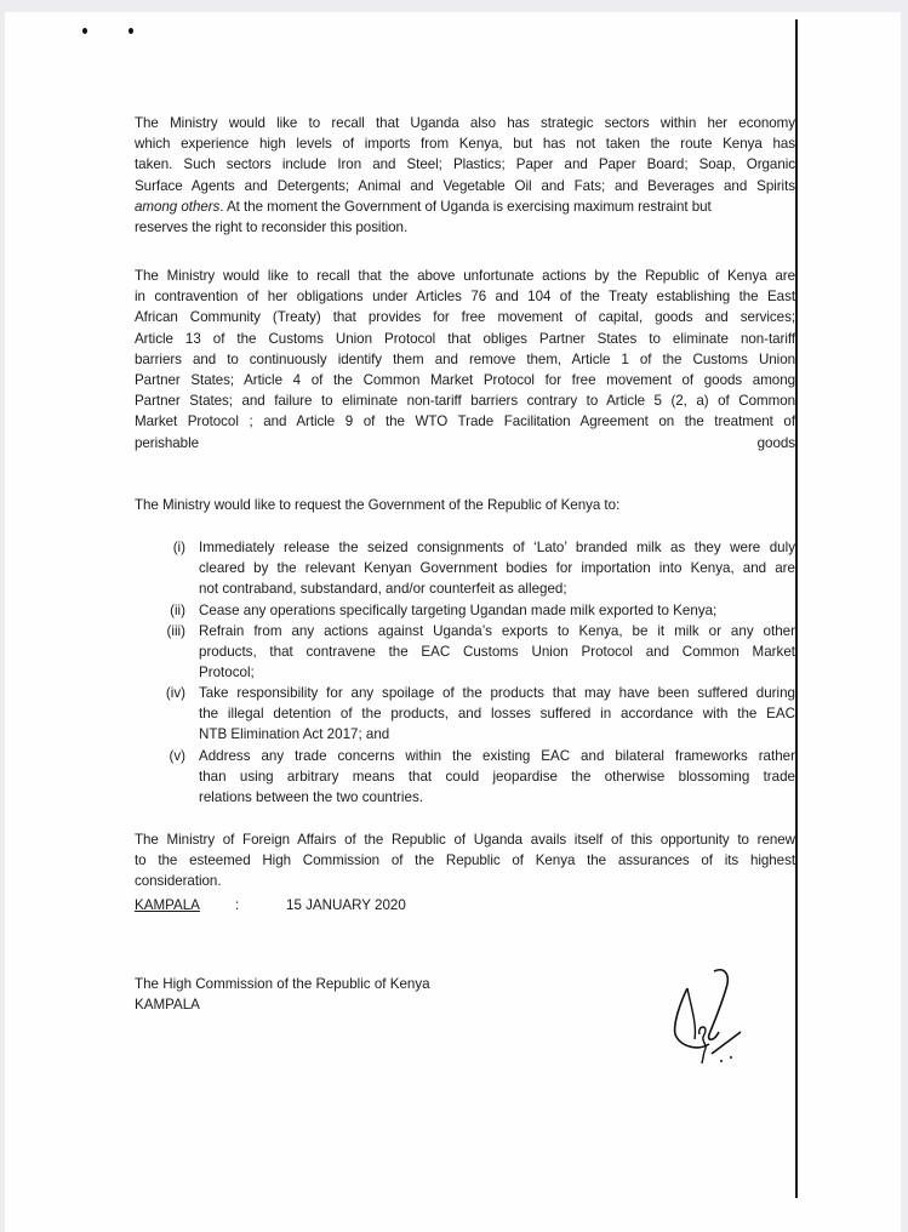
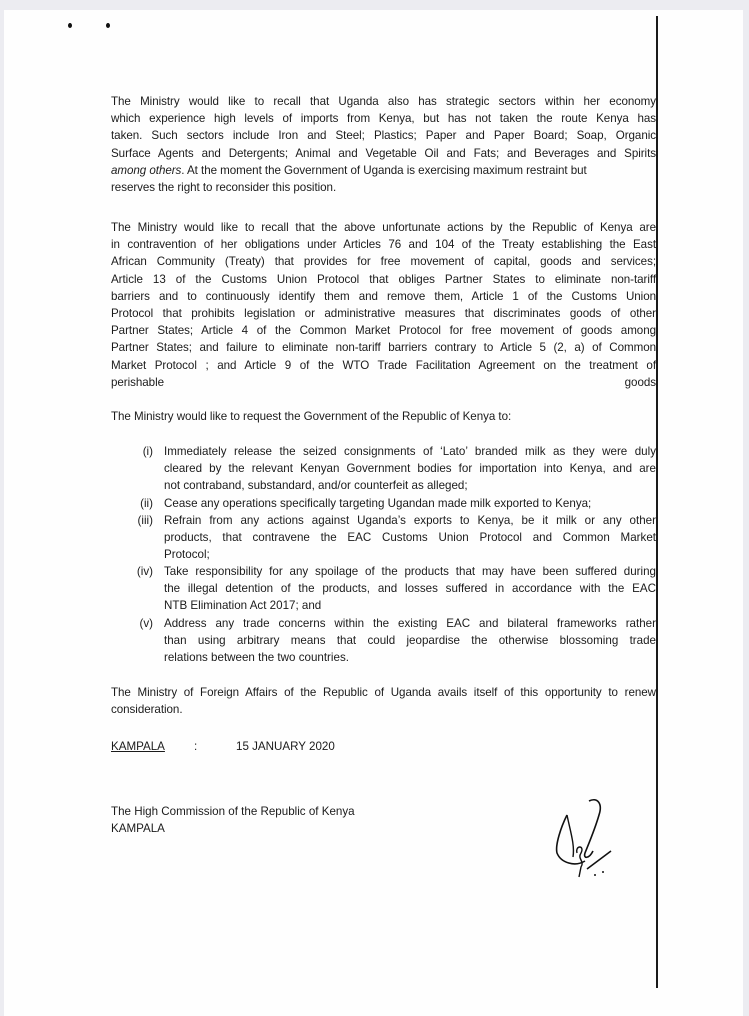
  The Ministry would like to recall that Uganda also has strategic sectors within her economy
  which experience high levels of imports from Kenya, but has not taken the route Kenya has
  taken. Such sectors include Iron and Steel; Plastics; Paper and Paper Board; Soap, Organic
  Surface Agents and Detergents; Animal and Vegetable Oil and Fats; and Beverages and Spirits
  among others. At the moment the Government of Uganda is exercising maximum restraint but
  reserves the right to reconsider this position.
  The Ministry would like to recall that the above unfortunate actions by the Republic of Kenya are
  in contravention of her obligations under Articles 76 and 104 of the Treaty establishing the East
  African Community (Treaty) that provides for free movement of capital, goods and services;
  Article 13 of the Customs Union Protocol that obliges Partner States to eliminate non-tariff
  barriers and to continuously identify them and remove them, Article 1 of the Customs Union
+ Protocol that prohibits legislation or administrative measures that discriminates goods of other
  Partner States; Article 4 of the Common Market Protocol for free movement of goods among
  Partner States; and failure to eliminate non-tariff barriers contrary to Article 5 (2, a) of Common
  Market Protocol ; and Article 9 of the WTO Trade Facilitation Agreement on the treatment of
  perishable
  goods
  The Ministry would like to request the Government of the Republic of Kenya to:
  (i)
  Immediately release the seized consignments of ‘Lato’ branded milk as they were duly
  cleared by the relevant Kenyan Government bodies for importation into Kenya, and are
  not contraband, substandard, and/or counterfeit as alleged;
  (ii)
  Cease any operations specifically targeting Ugandan made milk exported to Kenya;
  (iii)
  Refrain from any actions against Uganda’s exports to Kenya, be it milk or any other
  products, that contravene the EAC Customs Union Protocol and Common Market
  Protocol;
  (iv)
  Take responsibility for any spoilage of the products that may have been suffered during
  the illegal detention of the products, and losses suffered in accordance with the EAC
  NTB Elimination Act 2017; and
  (v)
  Address any trade concerns within the existing EAC and bilateral frameworks rather
  than using arbitrary means that could jeopardise the otherwise blossoming trade
  relations between the two countries.
  The Ministry of Foreign Affairs of the Republic of Uganda avails itself of this opportunity to renew
- to the esteemed High Commission of the Republic of Kenya the assurances of its highest
  consideration.
  KAMPALA : 15 JANUARY 2020
  The High Commission of the Republic of Kenya
  KAMPALA
